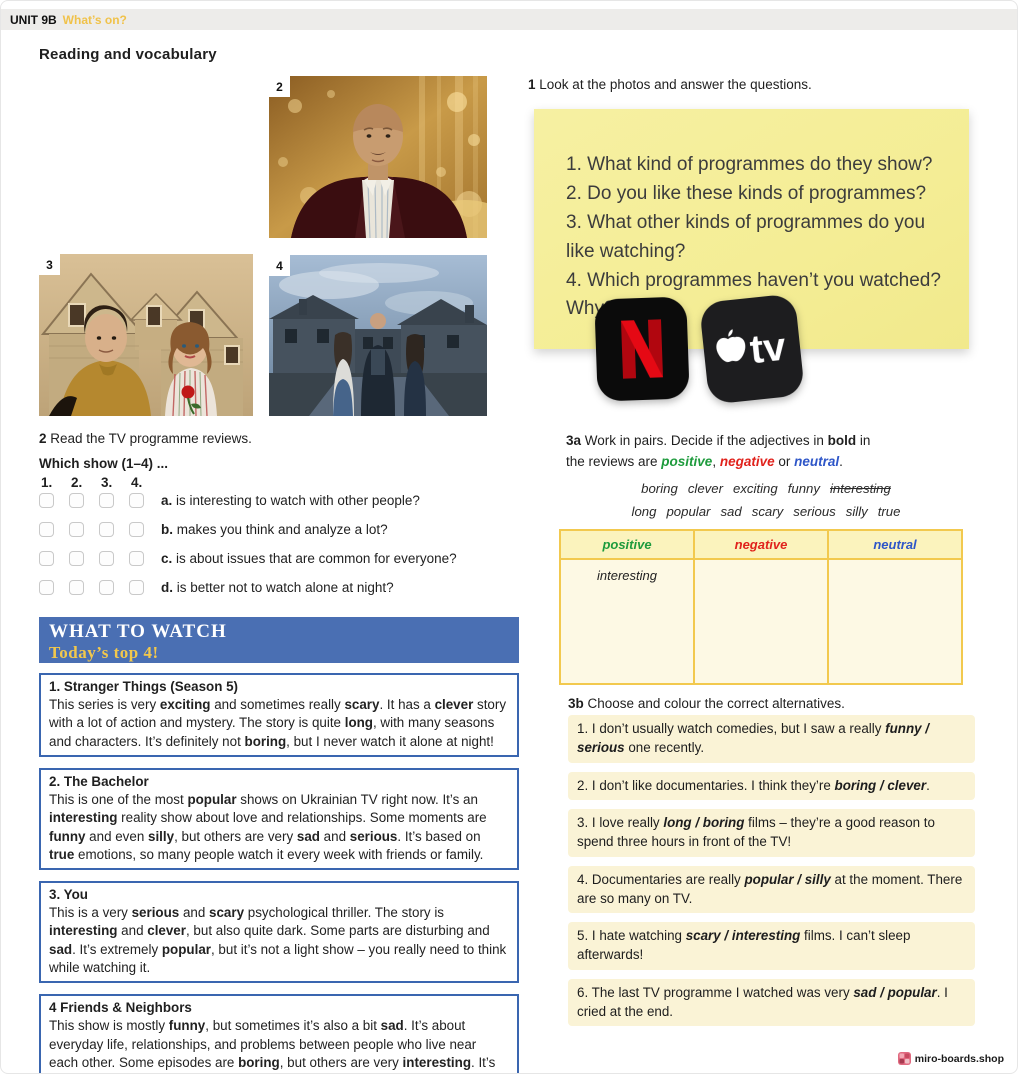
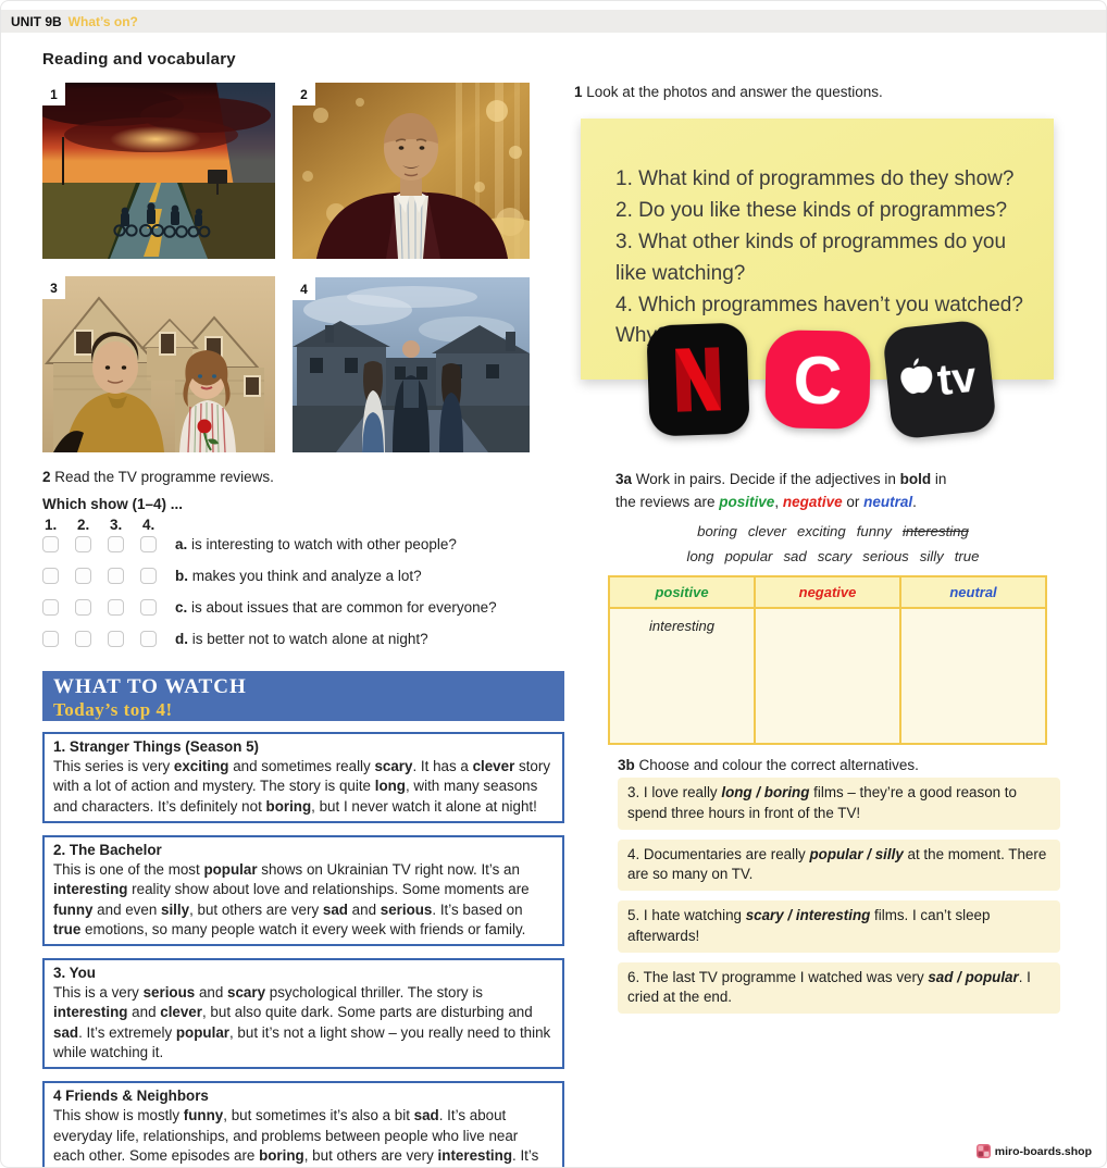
  UNIT 9B
  What’s on?
  Reading and vocabulary
+ 1
  2
  3
  4
  2 Read the TV programme reviews.
  Which show (1–4) ...
  1. 2. 3. 4.
  a. is interesting to watch with other people?
  b. makes you think and analyze a lot?
  c. is about issues that are common for everyone?
  d. is better not to watch alone at night?
  WHAT TO WATCH
  Today’s top 4!
  1. Stranger Things (Season 5)
  This series is very exciting and sometimes really scary. It has a clever story with a lot of action and mystery. The story is quite long, with many seasons and characters. It’s definitely not boring, but I never watch it alone at night!
  2. The Bachelor
  This is one of the most popular shows on Ukrainian TV right now. It’s an interesting reality show about love and relationships. Some moments are funny and even silly, but others are very sad and serious. It’s based on true emotions, so many people watch it every week with friends or family.
  3. You
  This is a very serious and scary psychological thriller. The story is interesting and clever, but also quite dark. Some parts are disturbing and sad. It’s extremely popular, but it’s not a light show – you really need to think while watching it.
  4 Friends & Neighbors
  This show is mostly funny, but sometimes it’s also a bit sad. It’s about everyday life, relationships, and problems between people who live near each other. Some episodes are boring, but others are very interesting. It’s
  1 Look at the photos and answer the questions.
  1. What kind of programmes do they show?
  2. Do you like these kinds of programmes?
  3. What other kinds of programmes do you like watching?
  4. Which programmes haven’t you watched? Why
+ C
  3a Work in pairs. Decide if the adjectives in bold in
  the reviews are positive, negative or neutral.
  boring clever exciting funny interesting
  long popular sad scary serious silly true
  positive	negative	neutral
  interesting
  3b Choose and colour the correct alternatives.
- 1. I don’t usually watch comedies, but I saw a really funny / serious one recently.
- 2. I don’t like documentaries. I think they’re boring / clever.
  3. I love really long / boring films – they’re a good reason to spend three hours in front of the TV!
  4. Documentaries are really popular / silly at the moment. There are so many on TV.
  5. I hate watching scary / interesting films. I can’t sleep afterwards!
  6. The last TV programme I watched was very sad / popular. I cried at the end.
  miro-boards.shop
